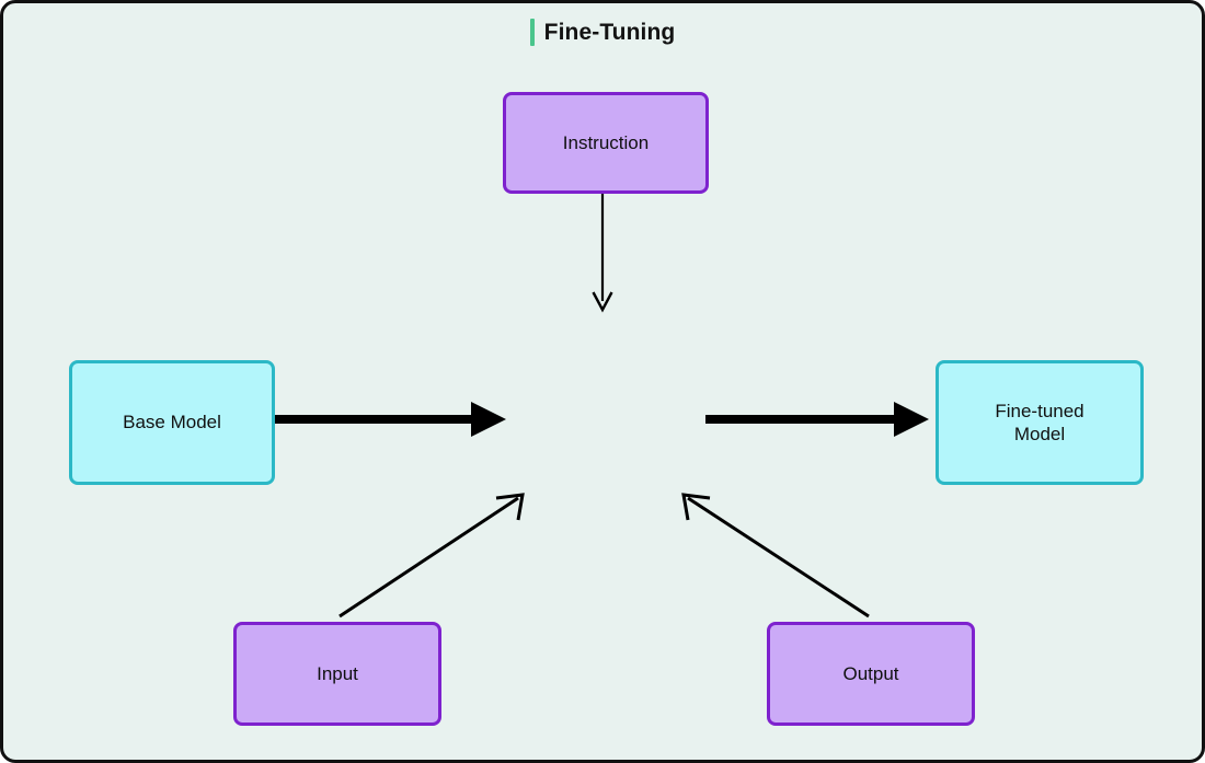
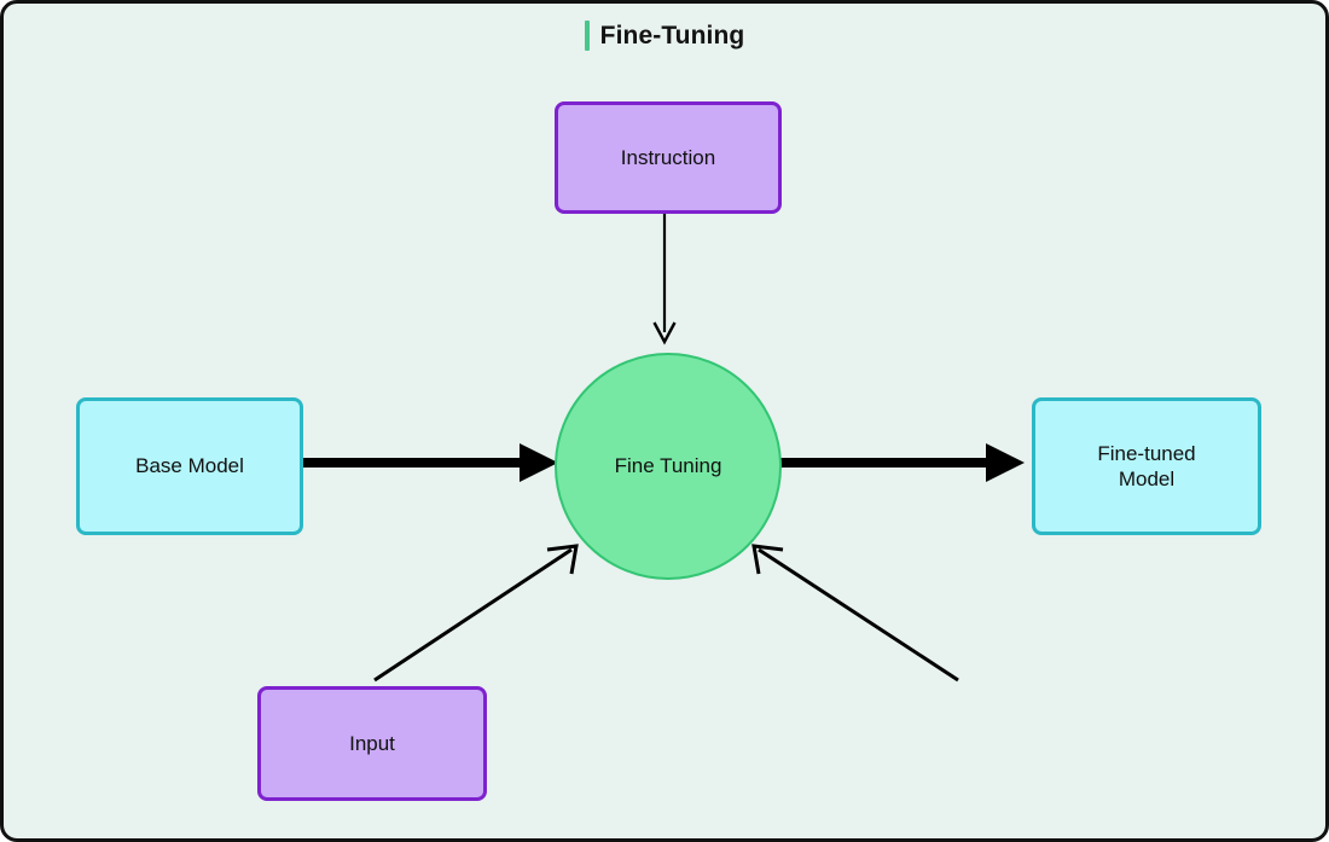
  Fine-Tuning
  Instruction
  Base Model
+ Fine Tuning
  Fine-tuned Model
  Input
- Output
